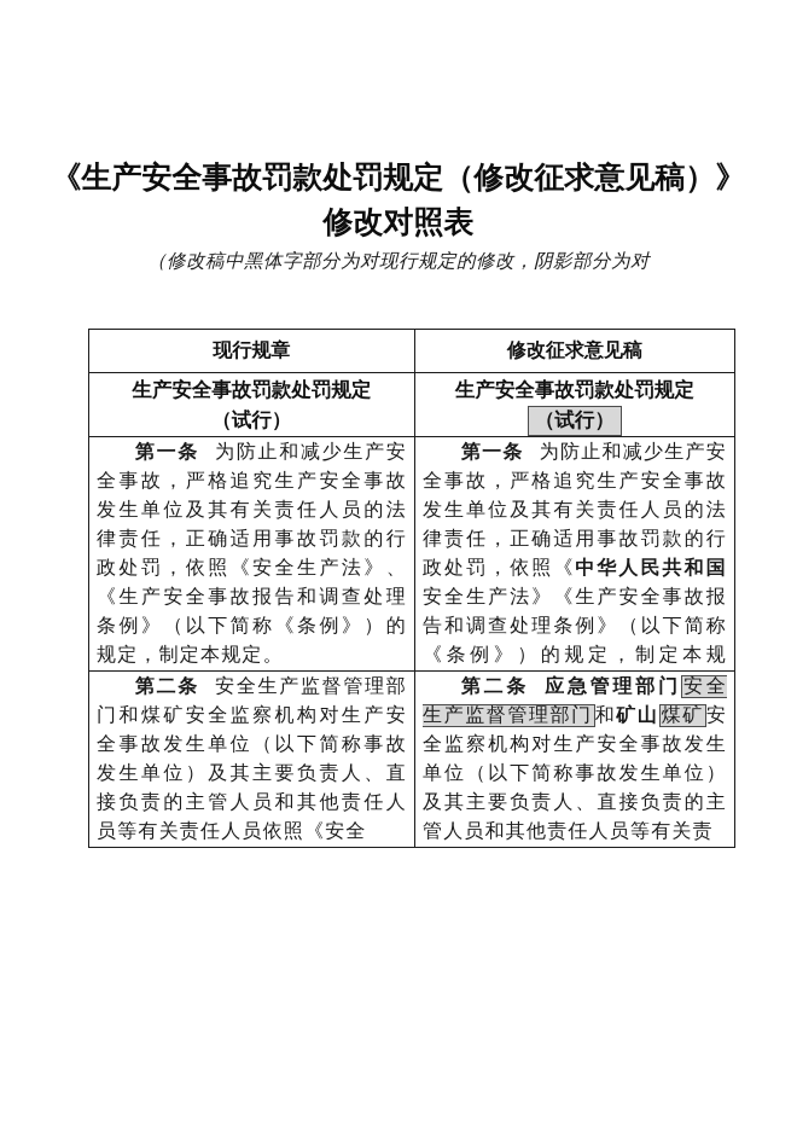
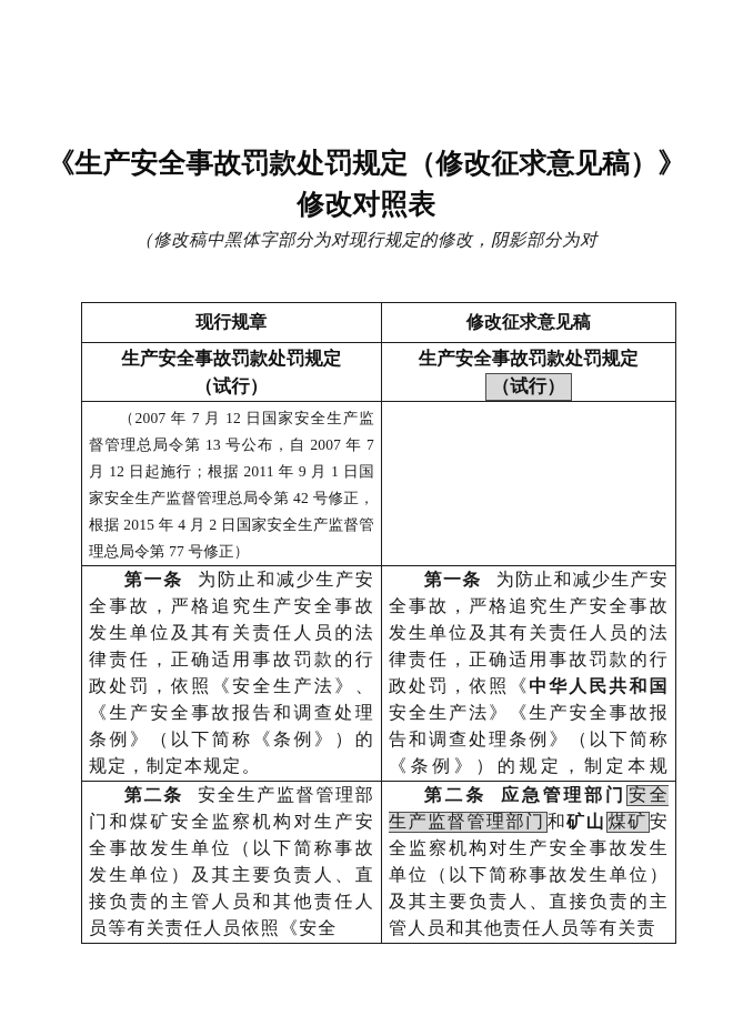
  《生产安全事故罚款处罚规定（修改征求意见稿）》
  修改对照表
  （修改稿中黑体字部分为对现行规定的修改，阴影部分为对
  现行规章	修改征求意见稿
  生产安全事故罚款处罚规定 （试行）	生产安全事故罚款处罚规定 （试行）
+ （2007 年 7 月 12 日国家安全生产监督管理总局令第 13 号公布，自 2007 年 7 月 12 日起施行；根据 2011 年 9 月 1 日国家安全生产监督管理总局令第 42 号修正，根据 2015 年 4 月 2 日国家安全生产监督管理总局令第 77 号修正）
  第一条 为防止和减少生产安全事故，严格追究生产安全事故发生单位及其有关责任人员的法律责任，正确适用事故罚款的行政处罚，依照《安全生产法》、《生产安全事故报告和调查处理条例》（以下简称《条例》）的规定，制定本规定。	第一条 为防止和减少生产安全事故，严格追究生产安全事故发生单位及其有关责任人员的法律责任，正确适用事故罚款的行政处罚，依照《中华人民共和国安全生产法》《生产安全事故报告和调查处理条例》（以下简称《条例》）的规定，制定本规
  第二条 安全生产监督管理部门和煤矿安全监察机构对生产安全事故发生单位（以下简称事故发生单位）及其主要负责人、直接负责的主管人员和其他责任人员等有关责任人员依照《安全	第二条 应急管理部门安全生产监督管理部门和矿山煤矿安全监察机构对生产安全事故发生单位（以下简称事故发生单位）及其主要负责人、直接负责的主管人员和其他责任人员等有关责
